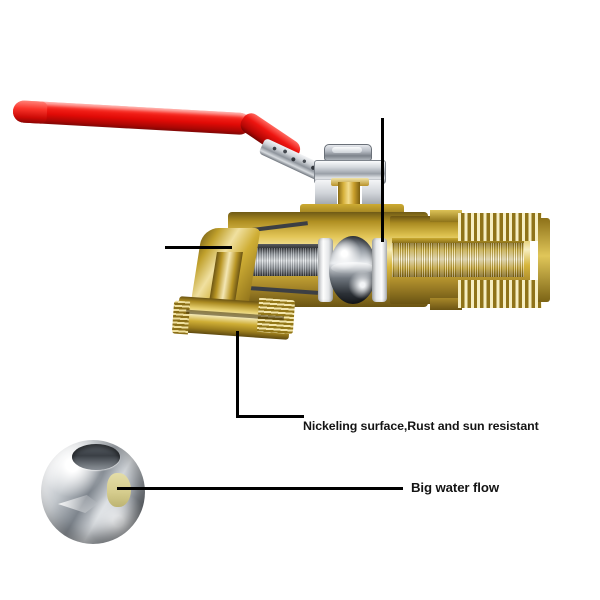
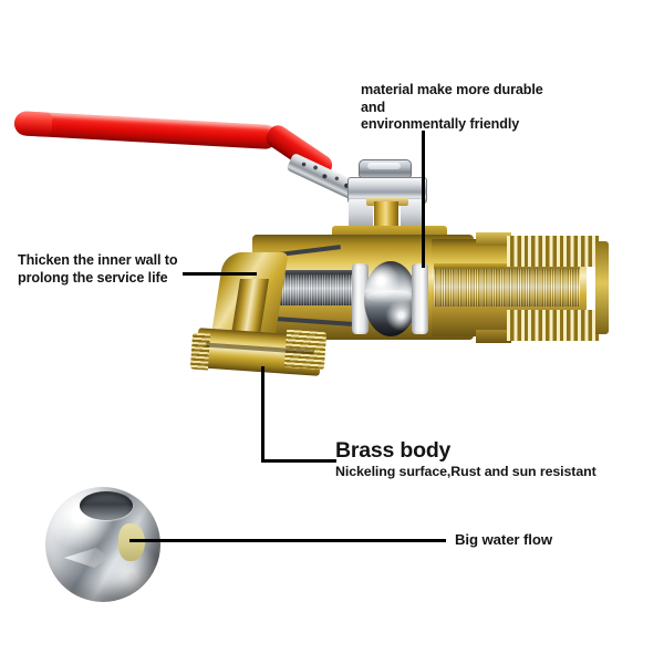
+ material make more durable and
+ environmentally friendly
+ Thicken the inner wall to
+ prolong the service life
+ Brass body
  Nickeling surface,Rust and sun resistant
  Big water flow
